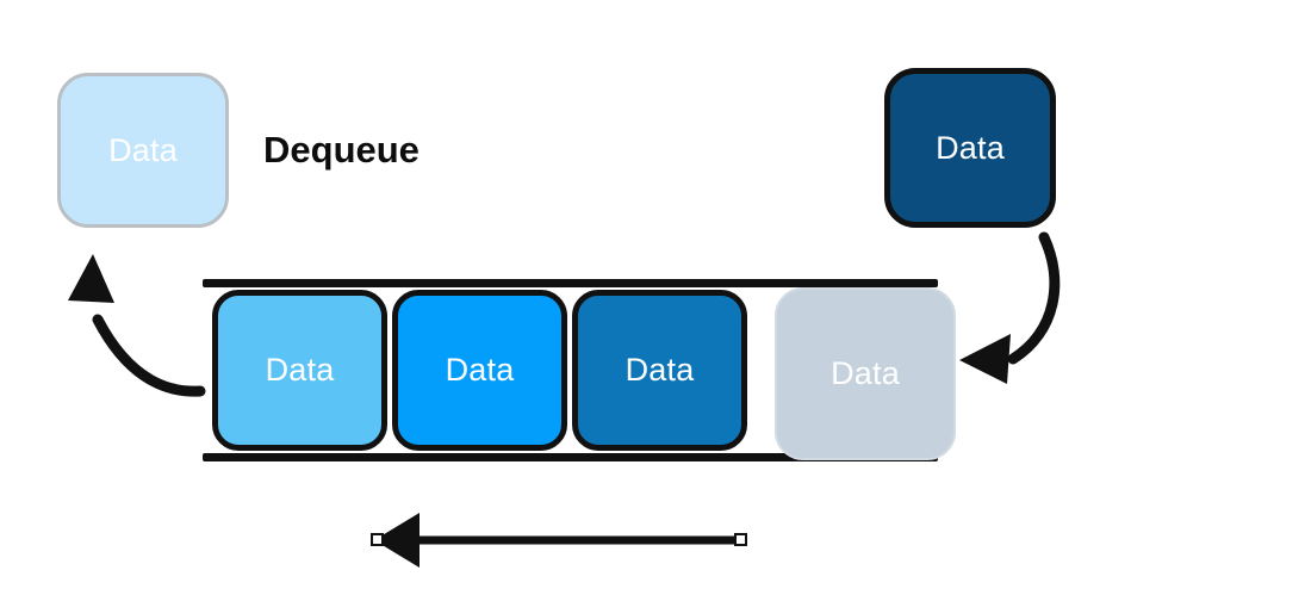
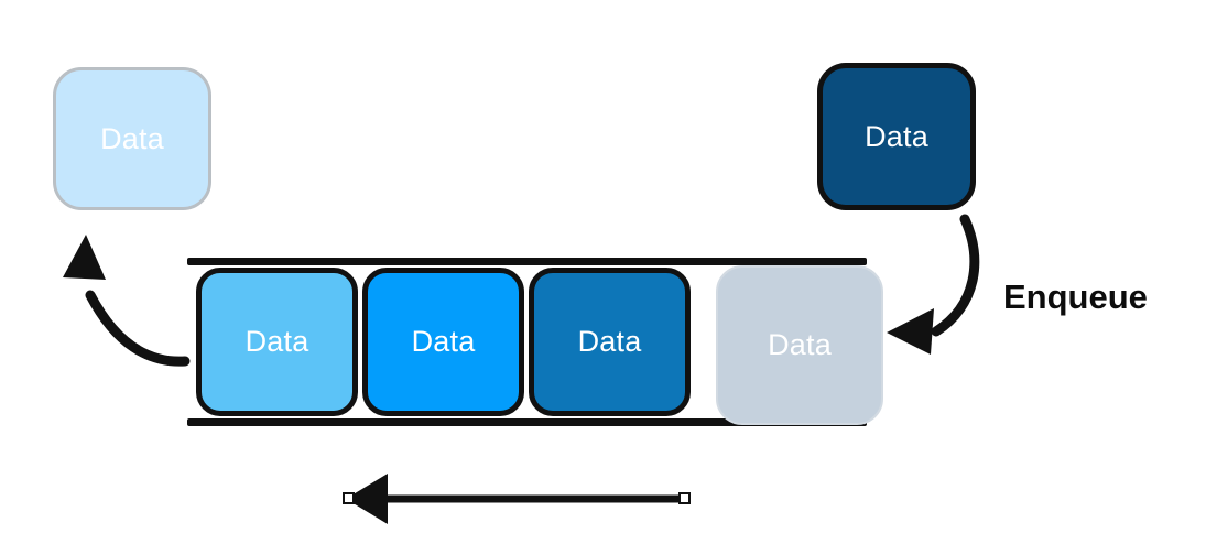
  Data
- Dequeue
  Data
+ Enqueue
  Data
  Data
  Data
  Data
